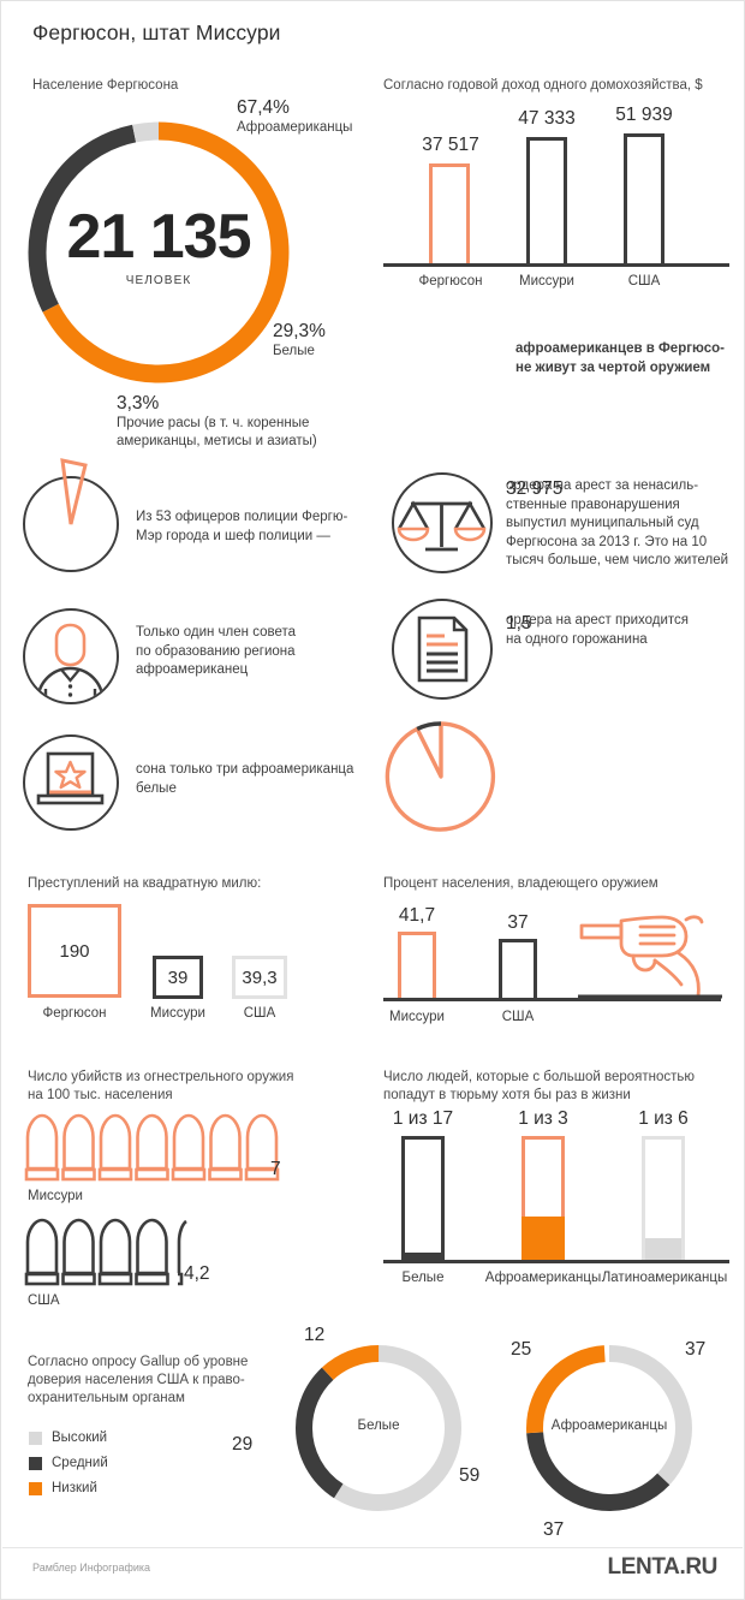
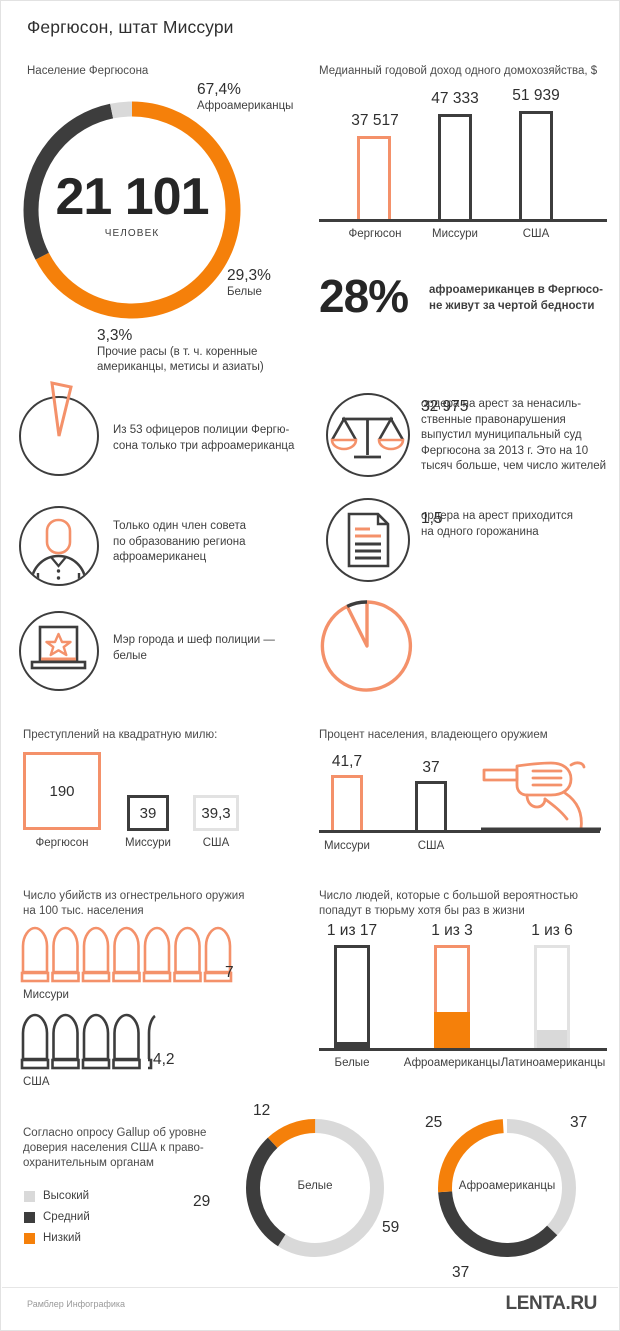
  Фергюсон, штат Миссури
  Население Фергюсона
- 21 135
+ 21 101
  ЧЕЛОВЕК
  67,4%
  Афроамериканцы
  29,3%
  Белые
  3,3%
  Прочие расы (в т. ч. коренные
  американцы, метисы и азиаты)
- Согласно годовой доход одного домохозяйства, $
+ Медианный годовой доход одного домохозяйства, $
  37 517
  47 333
  51 939
  Фергюсон
  Миссури
  США
+ 28%
  афроамериканцев в Фергюсо-
- не живут за чертой оружием
+ не живут за чертой бедности
  Из 53 офицеров полиции Фергю-
- Мэр города и шеф полиции —
+ сона только три афроамериканца
  Только один член совета
  по образованию региона
  афроамериканец
- сона только три афроамериканца
+ Мэр города и шеф полиции —
  белые
  32 975
  ордера на арест за ненасиль-
  ственные правонарушения
  выпустил муниципальный суд
  Фергюсона за 2013 г. Это на 10
  тысяч больше, чем число жителей
  1,5
  ордера на арест приходится
  на одного горожанина
  Преступлений на квадратную милю:
  190
  39
  39,3
  Фергюсон
  Миссури
  США
  Процент населения, владеющего оружием
  41,7
  37
  Миссури
  США
  Число убийств из огнестрельного оружия
  на 100 тыс. населения
  7
  Миссури
  4,2
  США
  Число людей, которые с большой вероятностью
  попадут в тюрьму хотя бы раз в жизни
  1 из 17
  Белые
  1 из 3
  Афроамериканцы
  1 из 6
  Латиноамериканцы
  Согласно опросу Gallup об уровне
  доверия населения США к право-
  охранительным органам
  Высокий
  Средний
  Низкий
  Белые
  12
  29
  59
  Афроамериканцы
  25
  37
  37
  Рамблер Инфографика
  LENTA.RU
